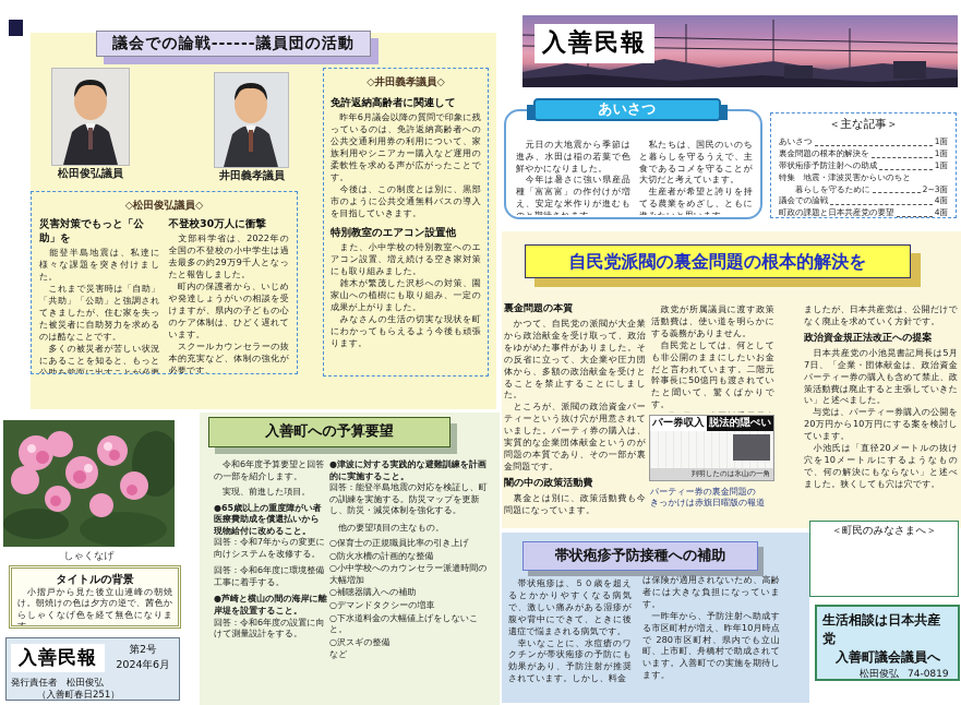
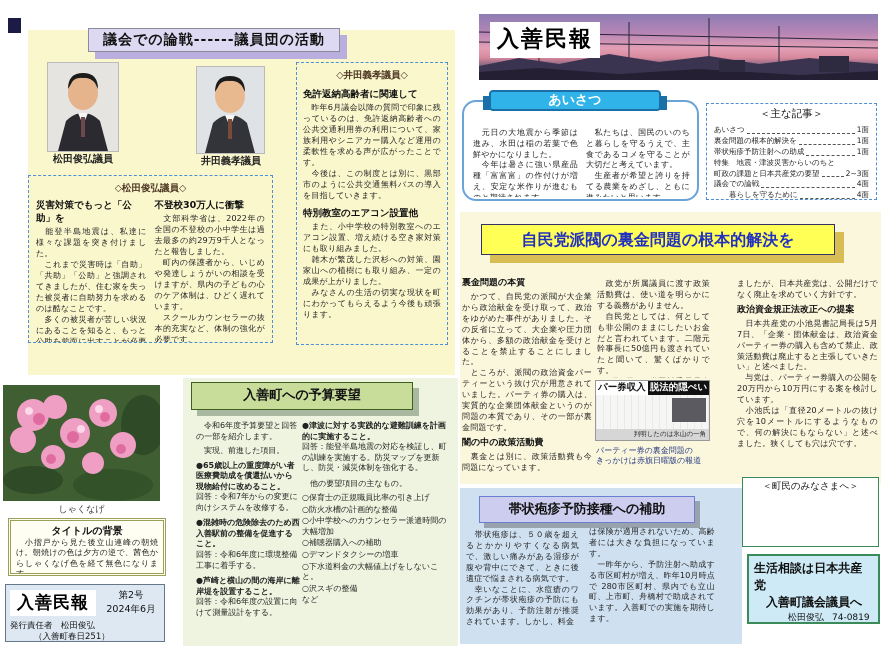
  議会での論戦------議員団の活動
  松田俊弘議員
  井田義孝議員
  ◇井田義孝議員◇
  免許返納高齢者に関連して
  昨年6月議会以降の質問で印象に残っているのは、免許返納高齢者への公共交通利用券の利用について、家族利用やシニアカー購入など運用の柔軟性を求める声が広がったことです。
  今後は、この制度とは別に、黒部市のように公共交通無料バスの導入を目指していきます。
  特別教室のエアコン設置他
  また、小中学校の特別教室へのエアコン設置、増え続ける空き家対策にも取り組みました。
  雑木が繁茂した沢杉への対策、園家山への植樹にも取り組み、一定の成果が上がりました。
  みなさんの生活の切実な現状を町にわかってもらえるよう今後も頑張ります。
  ◇松田俊弘議員◇
  災害対策でもっと「公助」を
  能登半島地震は、私達に様々な課題を突き付けました。
  これまで災害時は「自助」「共助」「公助」と強調されてきましたが、住む家を失った被災者に自助努力を求めるのは酷なことです。
  多くの被災者が苦しい状況にあることを知ると、もっと公助を前面に出すことが必要
  不登校30万人に衝撃
  文部科学省は、2022年の全国の不登校の小中学生は過去最多の約29万9千人となったと報告しました。
  町内の保護者から、いじめや発達しょうがいの相談を受けますが、県内の子どもの心のケア体制は、ひどく遅れています。
  スクールカウンセラーの抜本的充実など、体制の強化が必要です。
  しゃくなげ
  タイトルの背景
  小摺戸から見た後立山連峰の朝焼け。朝焼けの色は夕方の逆で、茜色からしゃくなげ色を経て無色になります。
  入善民報
  第2号
  2024年6月
  発行責任者 松田俊弘
  （入善町春日251）
  入善町への予算要望
  令和6年度予算要望と回答の一部を紹介します。
  実現、前進した項目。
  ●65歳以上の重度障がい者医療費助成を償還払いから現物給付に改めること。
  回答：令和7年からの変更に向けシステムを改修する。
+ ●混雑時の危険除去のため西入善駅前の整備を促進すること。
  回答：令和6年度に環境整備工事に着手する。
  ●芦崎と横山の間の海岸に離岸堤を設置すること。
  回答：令和6年度の設置に向けて測量設計をする。
  ●津波に対する実践的な避難訓練を計画的に実施すること。
  回答：能登半島地震の対応を検証し、町の訓練を実施する。防災マップを更新し、防災・減災体制を強化する。
  他の要望項目の主なもの。
  ○保育士の正規職員比率の引き上げ
  ○防火水槽の計画的な整備
  ○小中学校へのカウンセラー派遣時間の大幅増加
  ○補聴器購入への補助
  ○デマンドタクシーの増車
  ○下水道料金の大幅値上げをしないこと。
  ○沢スギの整備
  など
  入善民報
  あいさつ
  元日の大地震から季節は進み、水田は稲の若葉で色鮮やかになりました。
  今年は暑さに強い県産品種「富富富」の作付けが増え、安定な米作りが進むものと期待されます。
  私たちは、国民のいのちと暮らしを守るうえで、主食であるコメを守ることが大切だと考えています。
  生産者が希望と誇りを持てる農業をめざし、ともに進みたいと思います。
  ＜主な記事＞
  あいさつ
  1面
  裏金問題の根本的解決を
  1面
  帯状疱疹予防注射への助成
  1面
  特集 地震・津波災害からいのちと
- 暮らしを守るために
+ 町政の課題と日本共産党の要望
  2~3面
  議会での論戦
  4面
- 町政の課題と日本共産党の要望
+ 暮らしを守るために
  4面
  自民党派閥の裏金問題の根本的解決を
  裏金問題の本質
  かつて、自民党の派閥が大企業から政治献金を受け取って、政治をゆがめた事件がありました。その反省に立って、大企業や圧力団体から、多額の政治献金を受けとることを禁止することにしました。
  ところが、派閥の政治資金パーティーという抜け穴が用意されていました。パーティ券の購入は、実質的な企業団体献金というのが問題の本質であり、その一部が裏金問題です。
  闇の中の政策活動費
  裏金とは別に、政策活動費も今問題になっています。
  政党が所属議員に渡す政策活動費は、使い道を明らかにする義務がありません。
  自民党としては、何としても非公開のままにしたいお金だと言われています。二階元幹事長に50億円も渡されていたと聞いて、驚くばかりです。
  パー券収入
  脱法的隠ぺい
  判明したのは氷山の一角
  パーティー券の裏金問題の
  きっかけは赤旗日曜版の報道
  ましたが、日本共産党は、公開だけでなく廃止を求めていく方針です。
  政治資金規正法改正への提案
  日本共産党の小池晃書記局長は5月7日、「企業・団体献金は、政治資金パーティー券の購入も含めて禁止、政策活動費は廃止すると主張していきたい」と述べました。
  与党は、パーティー券購入の公開を20万円から10万円にする案を検討しています。
  小池氏は「直径20メートルの抜け穴を10メートルにするようなもので、何の解決にもならない」と述べました。狭くしても穴は穴です。
  帯状疱疹予防接種への補助
  帯状疱疹は、５０歳を超えるとかかりやすくなる病気で、激しい痛みがある湿疹が腹や背中にできて、ときに後遺症で悩まされる病気です。
  幸いなことに、水痘瘡のワクチンが帯状疱疹の予防にも効果があり、予防注射が推奨されています。しかし、料金
  は保険が適用されないため、高齢者には大きな負担になっています。
  一昨年から、予防注射へ助成する市区町村が増え、昨年10月時点で 280市区町村、県内でも立山町、上市町、舟橋村で助成されています。入善町での実施を期待します。
  ＜町民のみなさまへ＞
  生活相談は日本共産党
  入善町議会議員へ
  松田俊弘 74-0819
